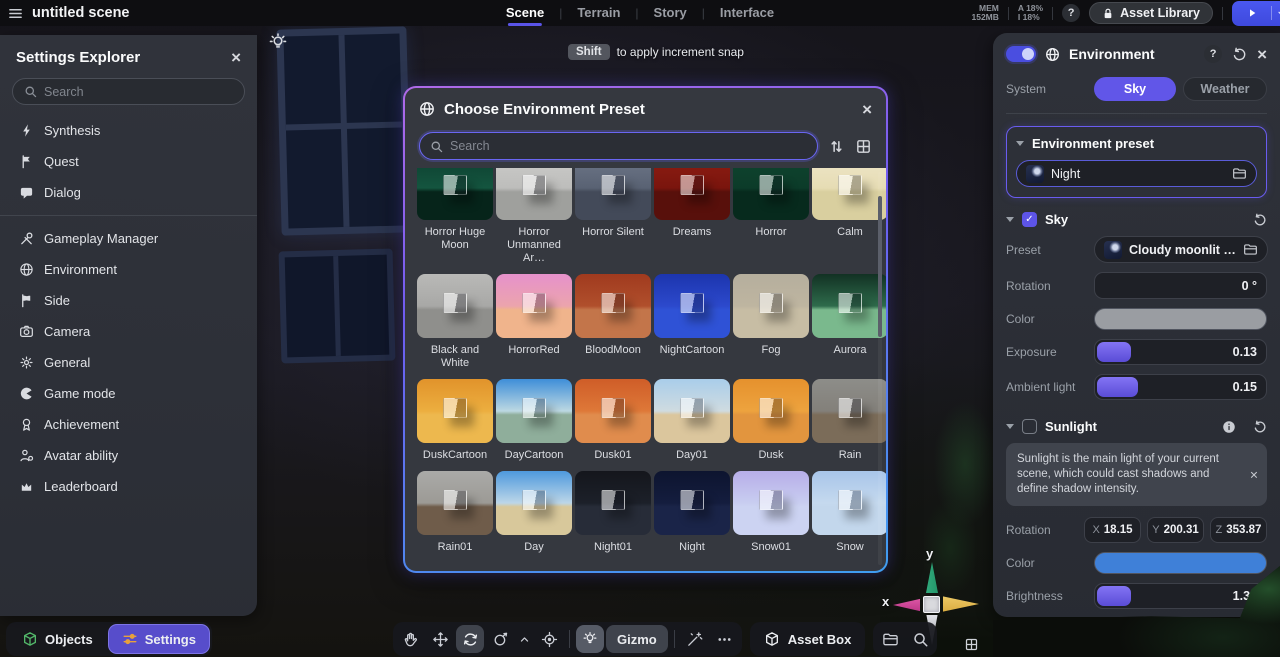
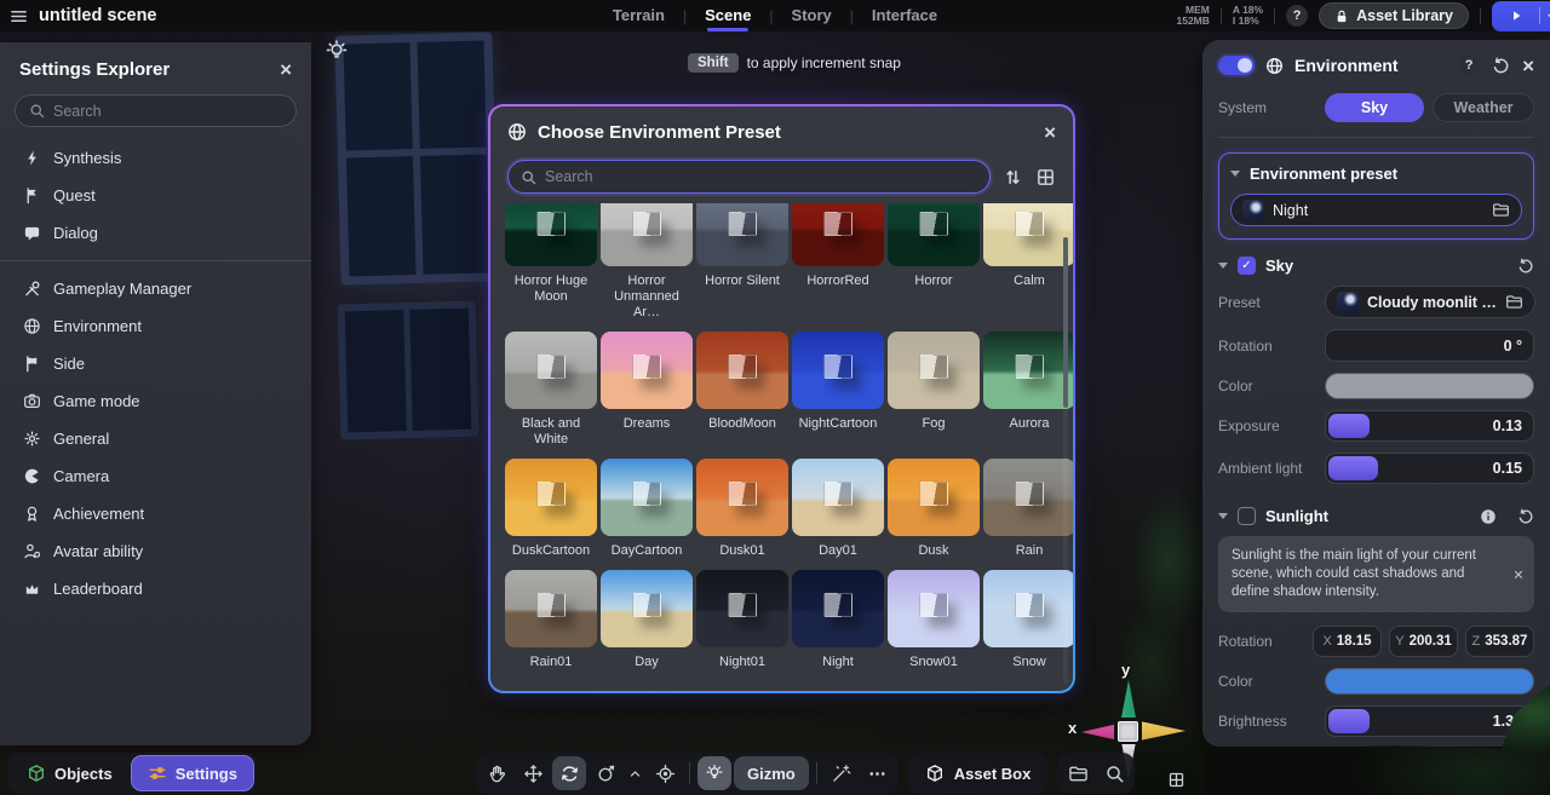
  Shift
  to apply increment snap
  untitled scene
- Scene
+ Terrain
  |
- Terrain
+ Scene
  |
  Story
  |
  Interface
  MEM
  152MB
  A 18%
  I 18%
  ?
  Asset Library
  Settings Explorer
  ×
  Search
  Synthesis
  Quest
  Dialog
  Gameplay Manager
  Environment
  Side
- Camera
+ Game mode
  General
- Game mode
+ Camera
  Achievement
  Avatar ability
  Leaderboard
  Choose Environment Preset
  ×
  Search
  Horror Huge Moon
  Horror Unmanned Ar…
  Horror Silent
- Dreams
+ HorrorRed
  Horror
  Calm
  Black and White
- HorrorRed
+ Dreams
  BloodMoon
  NightCartoon
  Fog
  Aurora
  DuskCartoon
  DayCartoon
  Dusk01
  Day01
  Dusk
  Rain
  Rain01
  Day
  Night01
  Night
  Snow01
  Snow
  Environment
  ?
  ×
  System
  Sky
  Weather
  Environment preset
  Night
  ✓
  Sky
  Preset
  Cloudy moonlit …
  Rotation
  0 °
  Color
  Exposure
  0.13
  Ambient light
  0.15
  Sunlight
  Sunlight is the main light of your current scene, which could cast shadows and define shadow intensity.
  ×
  Rotation
  X
  18.15
  Y
  200.31
  Z
  353.87
  Color
  Brightness
  1.3
  Objects
  Settings
  Gizmo
  Asset Box
  y
  x
